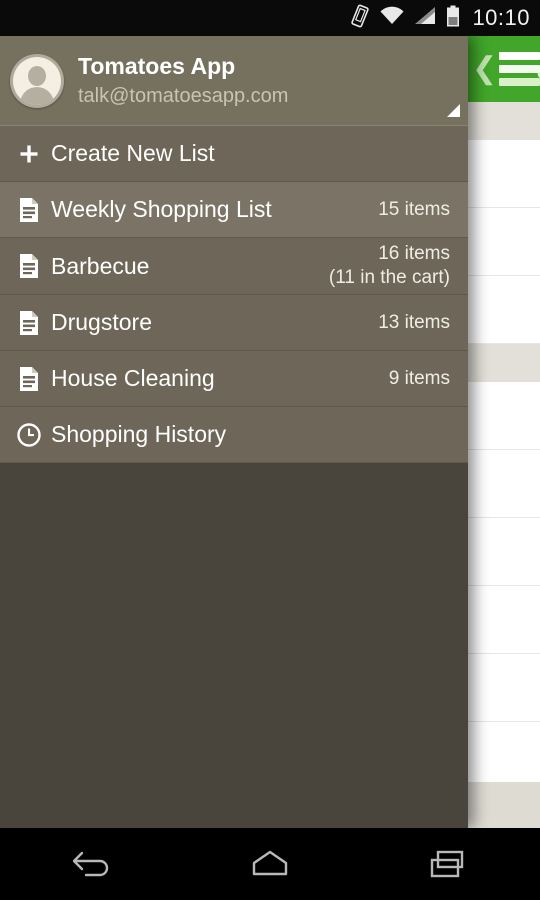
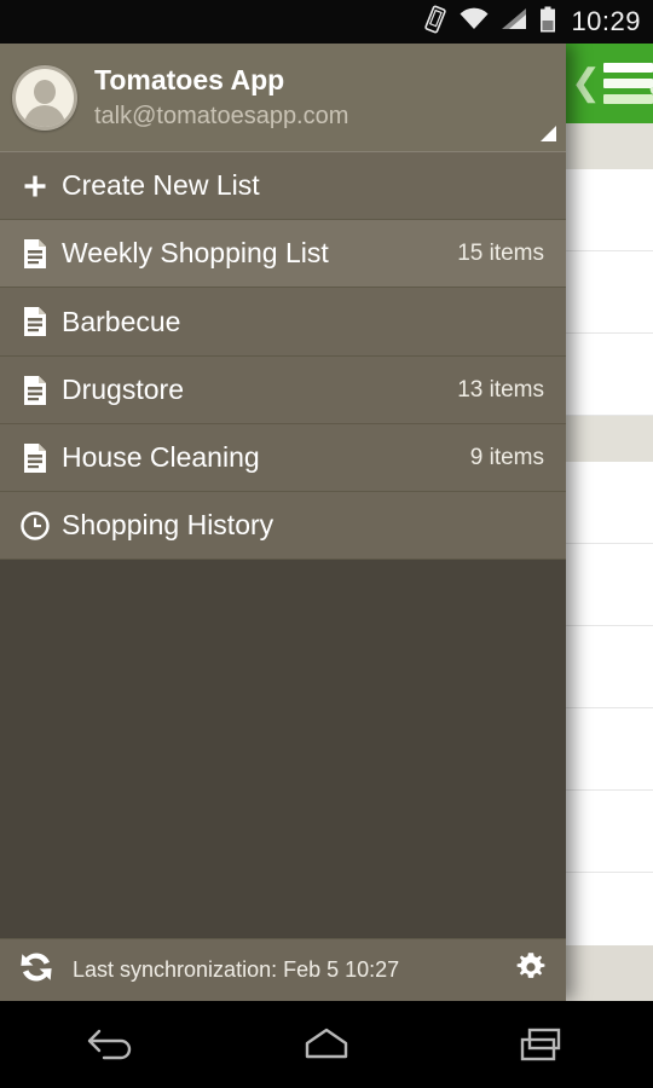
  ❮
  Tomatoes App
  talk@tomatoesapp.com
  Create New List
  Weekly Shopping List
  15 items
  Barbecue
- 16 items
- (11 in the cart)
  Drugstore
  13 items
  House Cleaning
  9 items
  Shopping History
+ Last synchronization: Feb 5 10:27
- 10:10
+ 10:29
